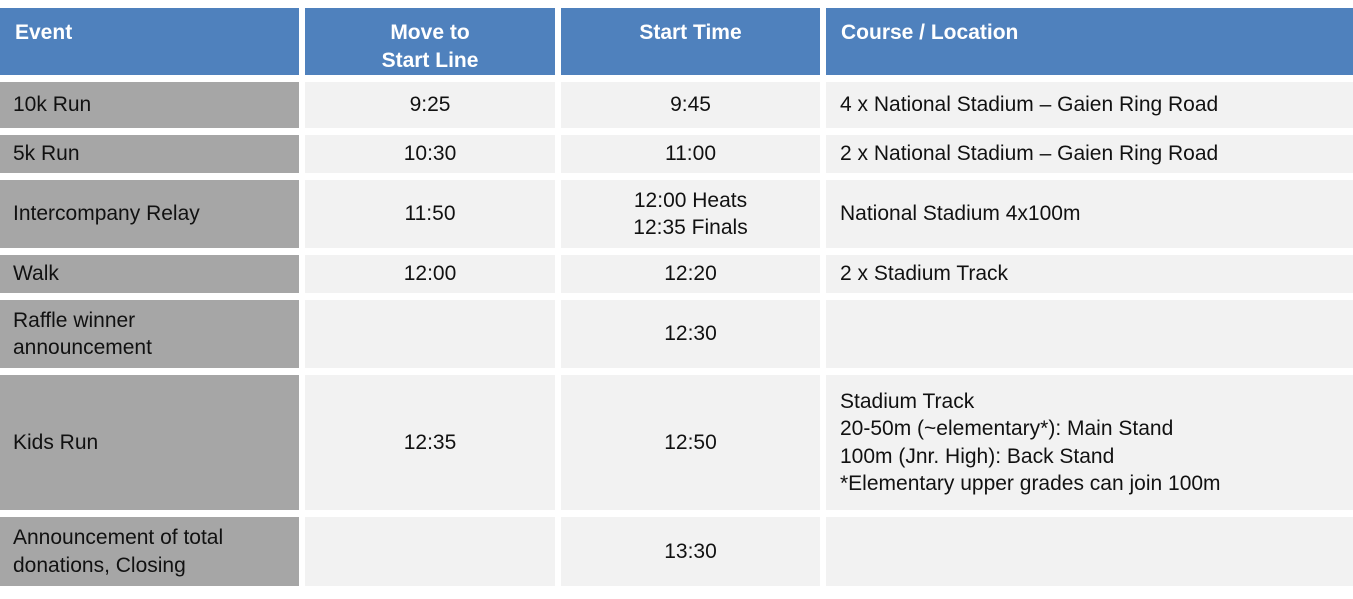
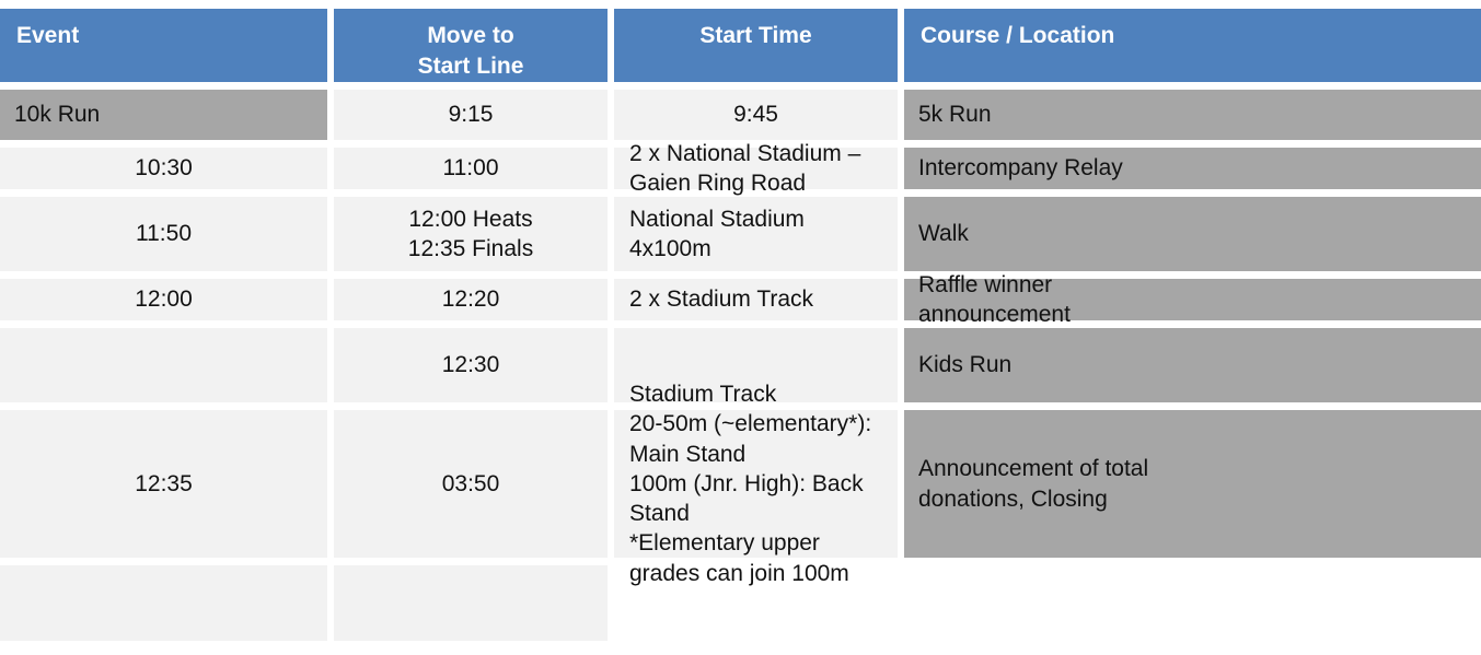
  Event
  Move to
  Start Line
  Start Time
  Course / Location
  10k Run
- 9:25
+ 9:15
  9:45
- 4 x National Stadium – Gaien Ring Road
  5k Run
  10:30
  11:00
  2 x National Stadium – Gaien Ring Road
  Intercompany Relay
  11:50
  12:00 Heats
  12:35 Finals
  National Stadium 4x100m
  Walk
  12:00
  12:20
  2 x Stadium Track
  Raffle winner
  announcement
  12:30
  Kids Run
  12:35
- 12:50
+ 03:50
  Stadium Track
  20-50m (~elementary*): Main Stand
  100m (Jnr. High): Back Stand
  *Elementary upper grades can join 100m
  Announcement of total
  donations, Closing
- 13:30
